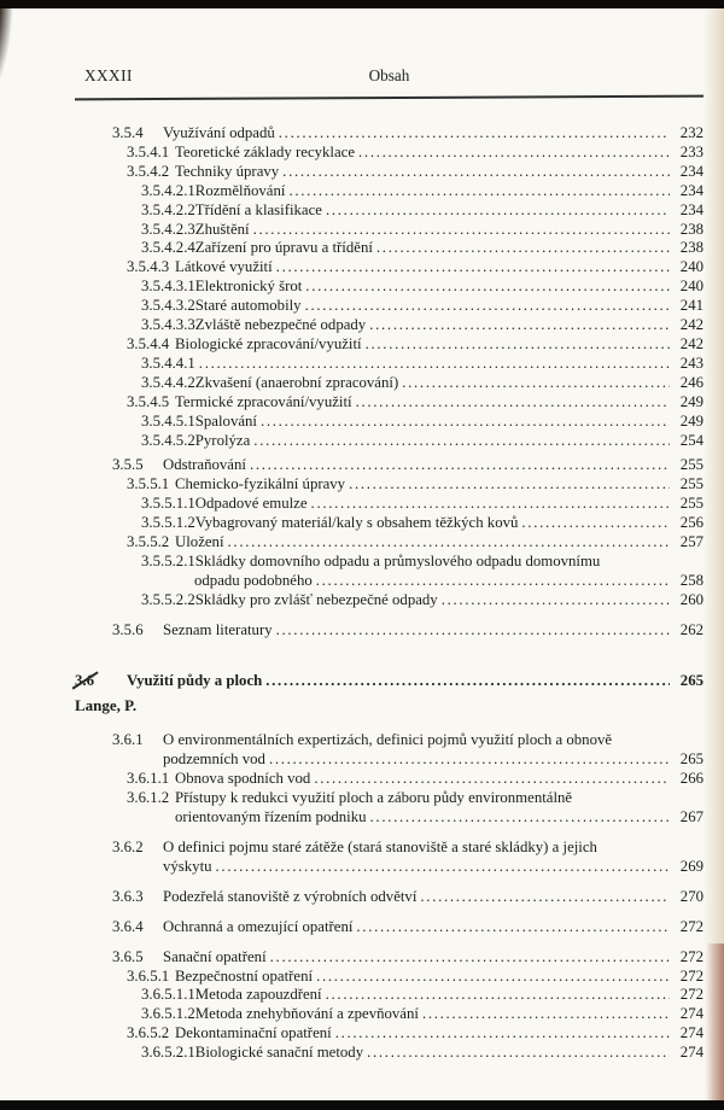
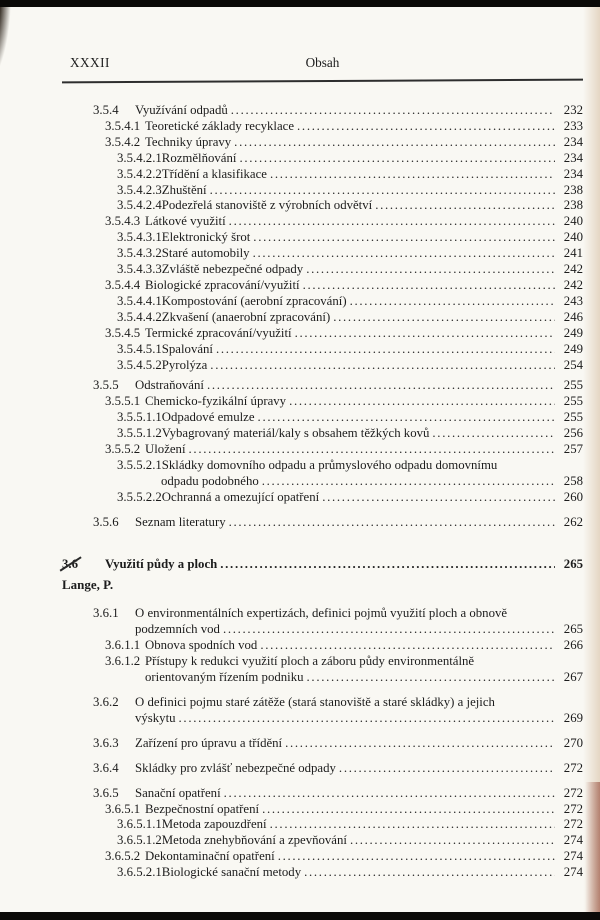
  XXXII
  Obsah
  3.5.4
  Využívání odpadů
  232
  3.5.4.1
  Teoretické základy recyklace
  233
  3.5.4.2
  Techniky úpravy
  234
  3.5.4.2.1
  Rozmělňování
  234
  3.5.4.2.2
  Třídění a klasifikace
  234
  3.5.4.2.3
  Zhuštění
  238
  3.5.4.2.4
- Zařízení pro úpravu a třídění
+ Podezřelá stanoviště z výrobních odvětví
  238
  3.5.4.3
  Látkové využití
  240
  3.5.4.3.1
  Elektronický šrot
  240
  3.5.4.3.2
  Staré automobily
  241
  3.5.4.3.3
  Zvláště nebezpečné odpady
  242
  3.5.4.4
  Biologické zpracování/využití
  242
  3.5.4.4.1
+ Kompostování (aerobní zpracování)
  243
  3.5.4.4.2
  Zkvašení (anaerobní zpracování)
  246
  3.5.4.5
  Termické zpracování/využití
  249
  3.5.4.5.1
  Spalování
  249
  3.5.4.5.2
  Pyrolýza
  254
  3.5.5
  Odstraňování
  255
  3.5.5.1
  Chemicko-fyzikální úpravy
  255
  3.5.5.1.1
  Odpadové emulze
  255
  3.5.5.1.2
  Vybagrovaný materiál/kaly s obsahem těžkých kovů
  256
  3.5.5.2
  Uložení
  257
  3.5.5.2.1
  Skládky domovního odpadu a průmyslového odpadu domovnímu
  odpadu podobného
  258
  3.5.5.2.2
- Skládky pro zvlášť nebezpečné odpady
+ Ochranná a omezující opatření
  260
  3.5.6
  Seznam literatury
  262
  3.6
  Využití půdy a ploch
  265
  Lange, P.
  3.6.1
  O environmentálních expertizách, definici pojmů využití ploch a obnově
  podzemních vod
  265
  3.6.1.1
  Obnova spodních vod
  266
  3.6.1.2
  Přístupy k redukci využití ploch a záboru půdy environmentálně
  orientovaným řízením podniku
  267
  3.6.2
  O definici pojmu staré zátěže (stará stanoviště a staré skládky) a jejich
  výskytu
  269
  3.6.3
- Podezřelá stanoviště z výrobních odvětví
+ Zařízení pro úpravu a třídění
  270
  3.6.4
- Ochranná a omezující opatření
+ Skládky pro zvlášť nebezpečné odpady
  272
  3.6.5
  Sanační opatření
  272
  3.6.5.1
  Bezpečnostní opatření
  272
  3.6.5.1.1
  Metoda zapouzdření
  272
  3.6.5.1.2
  Metoda znehybňování a zpevňování
  274
  3.6.5.2
  Dekontaminační opatření
  274
  3.6.5.2.1
  Biologické sanační metody
  274
